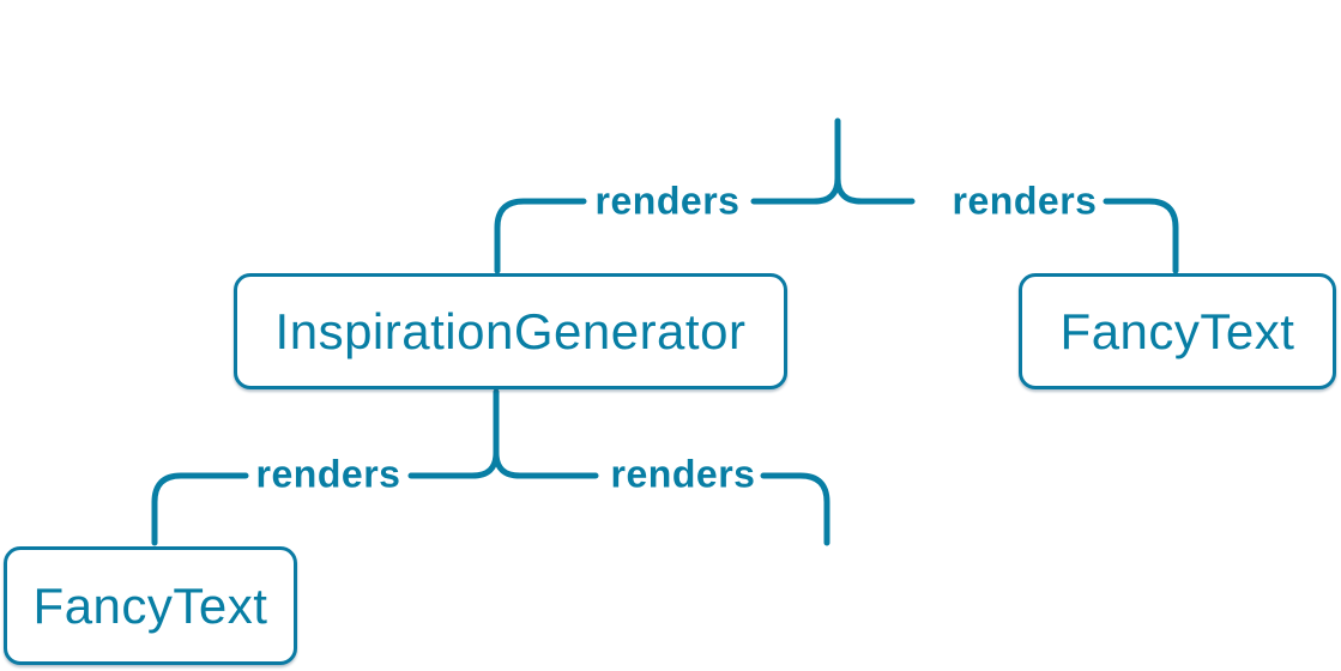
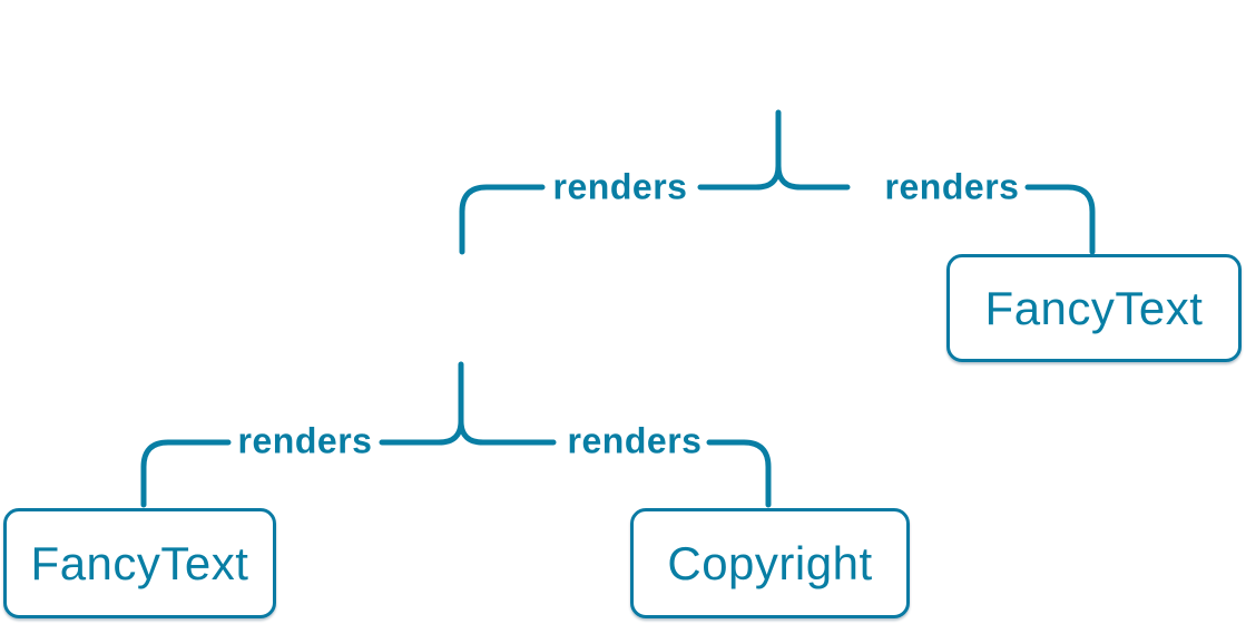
- InspirationGenerator
  FancyText
  FancyText
+ Copyright
  renders
  renders
  renders
  renders
